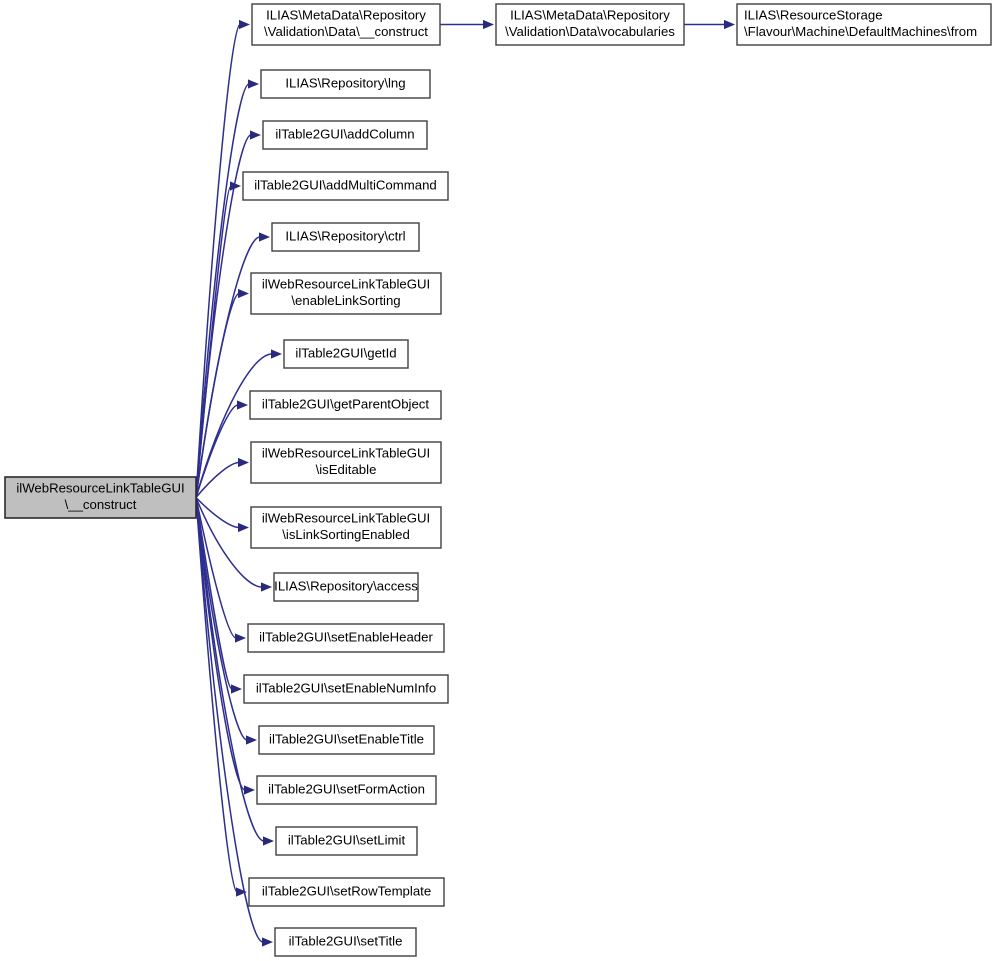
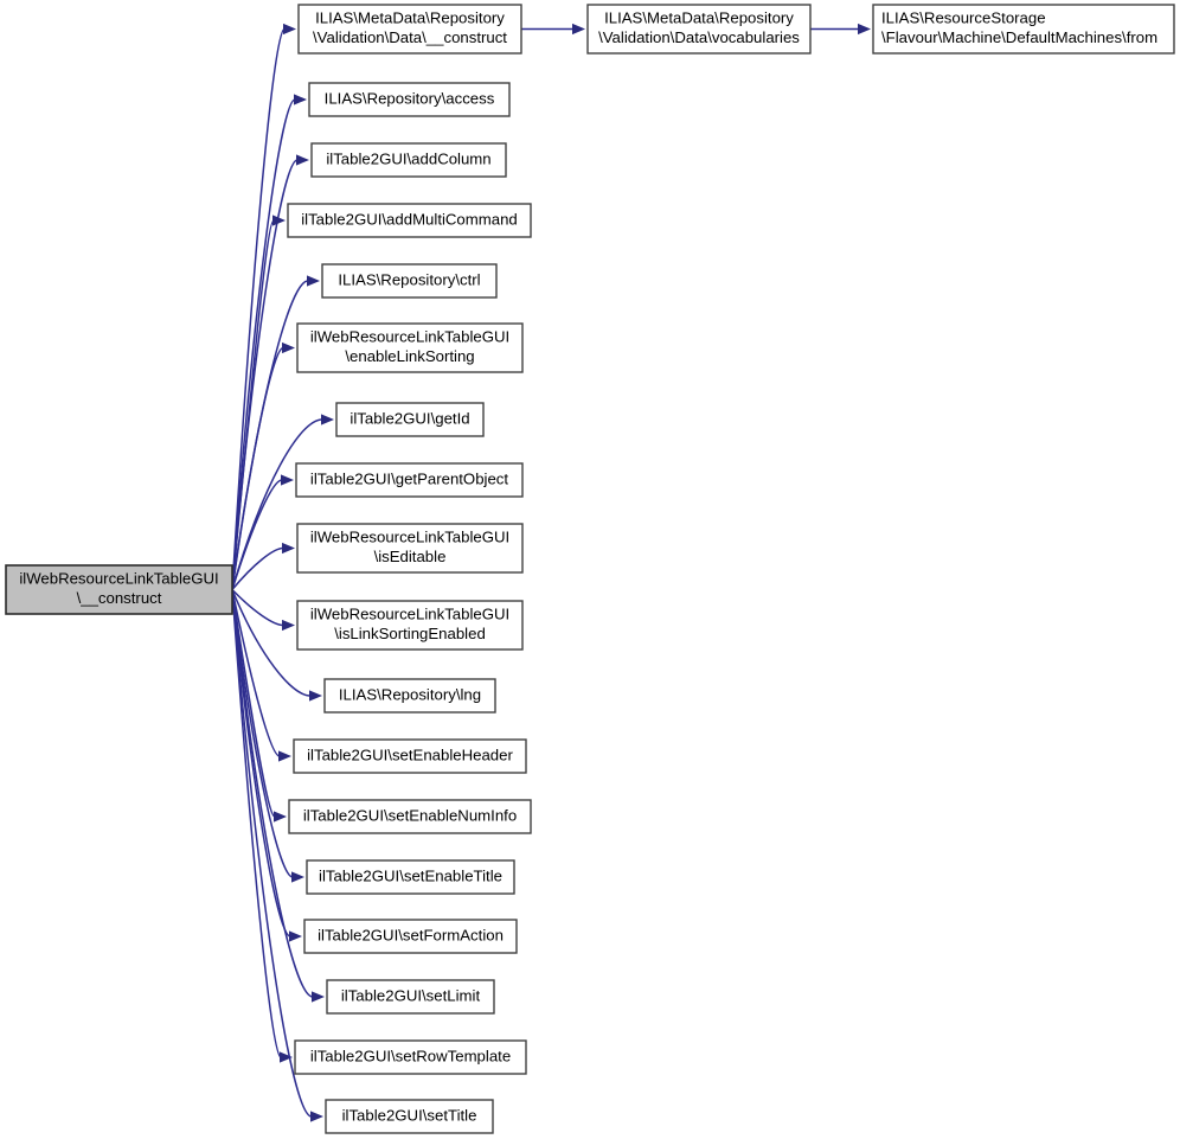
  ilWebResourceLinkTableGUI
  \__construct
  ILIAS\MetaData\Repository
  \Validation\Data\__construct
- ILIAS\Repository\lng
+ ILIAS\Repository\access
  ilTable2GUI\addColumn
  ilTable2GUI\addMultiCommand
  ILIAS\Repository\ctrl
  ilWebResourceLinkTableGUI
  \enableLinkSorting
  ilTable2GUI\getId
  ilTable2GUI\getParentObject
  ilWebResourceLinkTableGUI
  \isEditable
  ilWebResourceLinkTableGUI
  \isLinkSortingEnabled
- ILIAS\Repository\access
+ ILIAS\Repository\lng
  ilTable2GUI\setEnableHeader
  ilTable2GUI\setEnableNumInfo
  ilTable2GUI\setEnableTitle
  ilTable2GUI\setFormAction
  ilTable2GUI\setLimit
  ilTable2GUI\setRowTemplate
  ilTable2GUI\setTitle
  ILIAS\MetaData\Repository
  \Validation\Data\vocabularies
  ILIAS\ResourceStorage
  \Flavour\Machine\DefaultMachines\from
